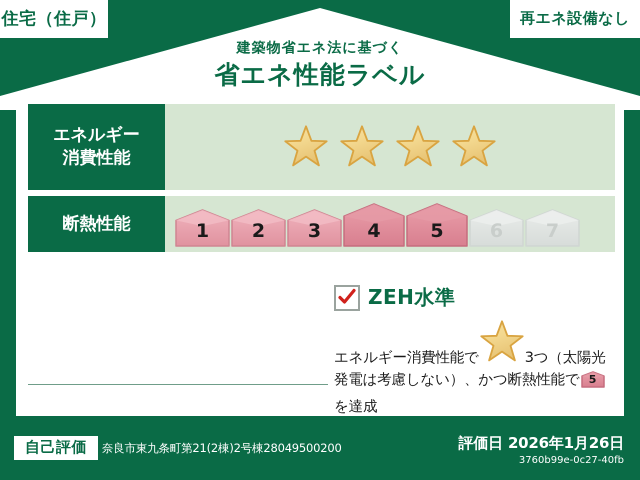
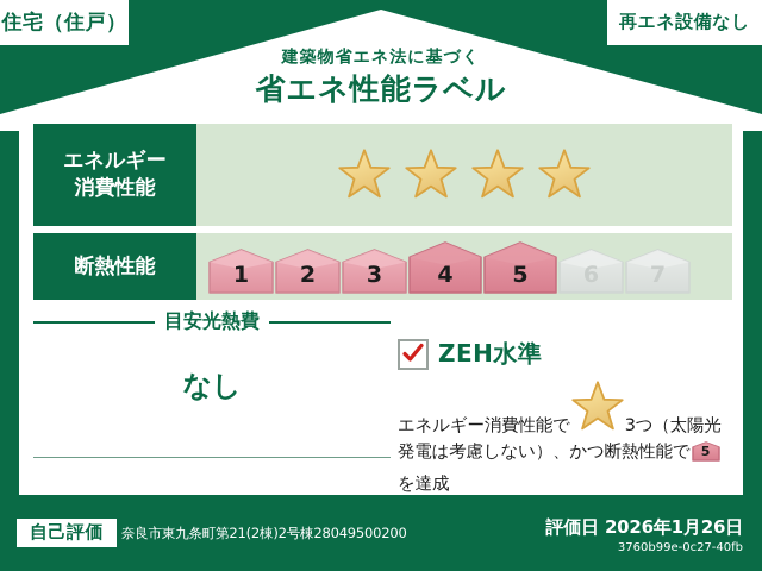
  住宅（住戸）
  再エネ設備なし
  建築物省エネ法に基づく
  省エネ性能ラベル
  エネルギー
  消費性能
  断熱性能
  1
  2
  3
  4
  5
  6
  7
+ 目安光熱費
+ なし
  ZEH水準
  エネルギー消費性能で 3つ（太陽光発電は考慮しない）、かつ断熱性能で
  5
  を達成
  自己評価
  奈良市東九条町第21(2棟)2号棟28049500200
  評価日 2026年1月26日
  3760b99e-0c27-40fb
